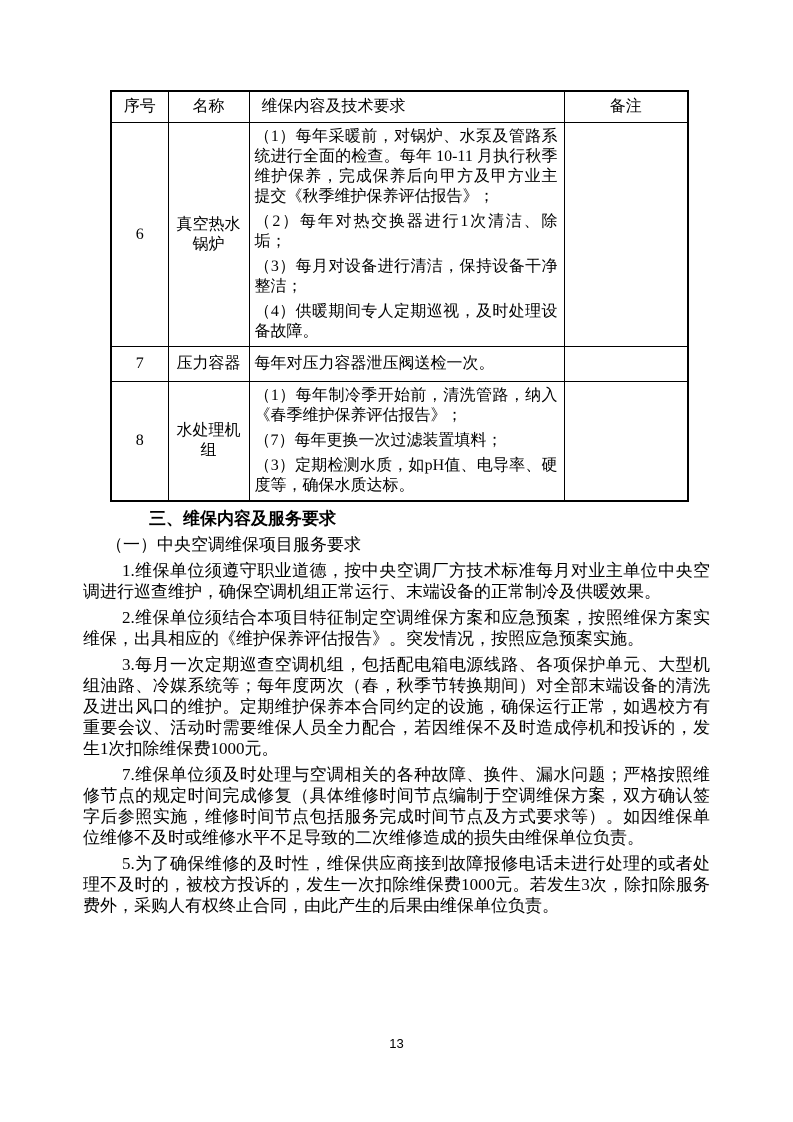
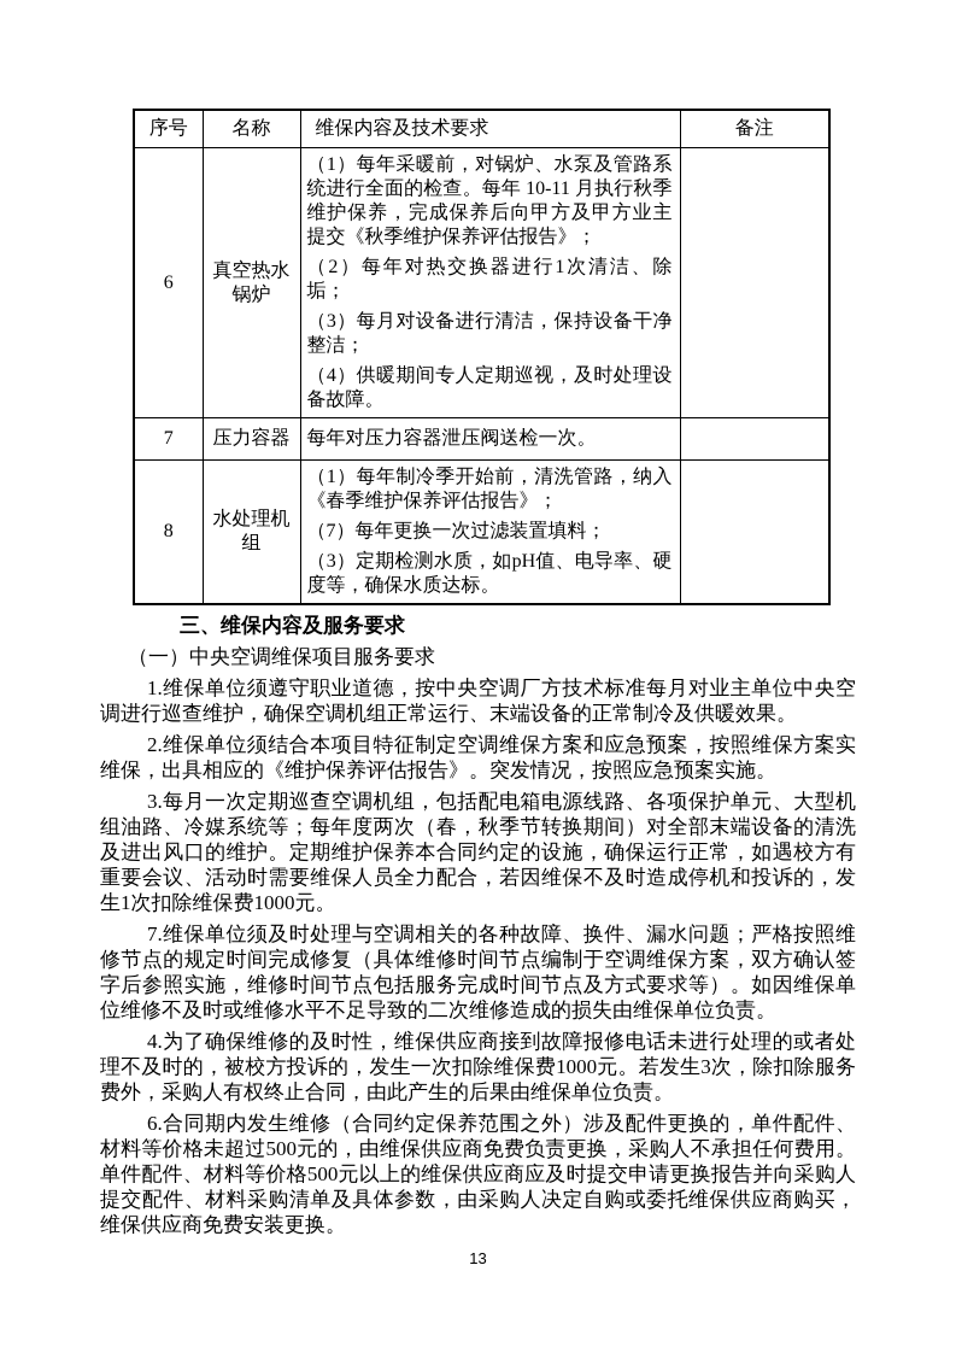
  序号	名称	维保内容及技术要求	备注
  6	真空热水锅炉	（1）每年采暖前，对锅炉、水泵及管路系统进行全面的检查。每年 10-11 月执行秋季维护保养，完成保养后向甲方及甲方业主提交《秋季维护保养评估报告》； （2）每年对热交换器进行1次清洁、除垢； （3）每月对设备进行清洁，保持设备干净整洁； （4）供暖期间专人定期巡视，及时处理设备故障。
  7	压力容器	每年对压力容器泄压阀送检一次。
  8	水处理机组	（1）每年制冷季开始前，清洗管路，纳入《春季维护保养评估报告》； （7）每年更换一次过滤装置填料； （3）定期检测水质，如pH值、电导率、硬度等，确保水质达标。
  三、维保内容及服务要求
  （一）中央空调维保项目服务要求
  1.维保单位须遵守职业道德，按中央空调厂方技术标准每月对业主单位中央空调进行巡查维护，确保空调机组正常运行、末端设备的正常制冷及供暖效果。
  2.维保单位须结合本项目特征制定空调维保方案和应急预案，按照维保方案实维保，出具相应的《维护保养评估报告》。突发情况，按照应急预案实施。
  3.每月一次定期巡查空调机组，包括配电箱电源线路、各项保护单元、大型机组油路、冷媒系统等；每年度两次（春，秋季节转换期间）对全部末端设备的清洗及进出风口的维护。定期维护保养本合同约定的设施，确保运行正常，如遇校方有重要会议、活动时需要维保人员全力配合，若因维保不及时造成停机和投诉的，发生1次扣除维保费1000元。
  7.维保单位须及时处理与空调相关的各种故障、换件、漏水问题；严格按照维修节点的规定时间完成修复（具体维修时间节点编制于空调维保方案，双方确认签字后参照实施，维修时间节点包括服务完成时间节点及方式要求等）。如因维保单位维修不及时或维修水平不足导致的二次维修造成的损失由维保单位负责。
- 5.为了确保维修的及时性，维保供应商接到故障报修电话未进行处理的或者处理不及时的，被校方投诉的，发生一次扣除维保费1000元。若发生3次，除扣除服务费外，采购人有权终止合同，由此产生的后果由维保单位负责。
+ 4.为了确保维修的及时性，维保供应商接到故障报修电话未进行处理的或者处理不及时的，被校方投诉的，发生一次扣除维保费1000元。若发生3次，除扣除服务费外，采购人有权终止合同，由此产生的后果由维保单位负责。
+ 6.合同期内发生维修（合同约定保养范围之外）涉及配件更换的，单件配件、材料等价格未超过500元的，由维保供应商免费负责更换，采购人不承担任何费用。单件配件、材料等价格500元以上的维保供应商应及时提交申请更换报告并向采购人提交配件、材料采购清单及具体参数，由采购人决定自购或委托维保供应商购买，维保供应商免费安装更换。
  13
